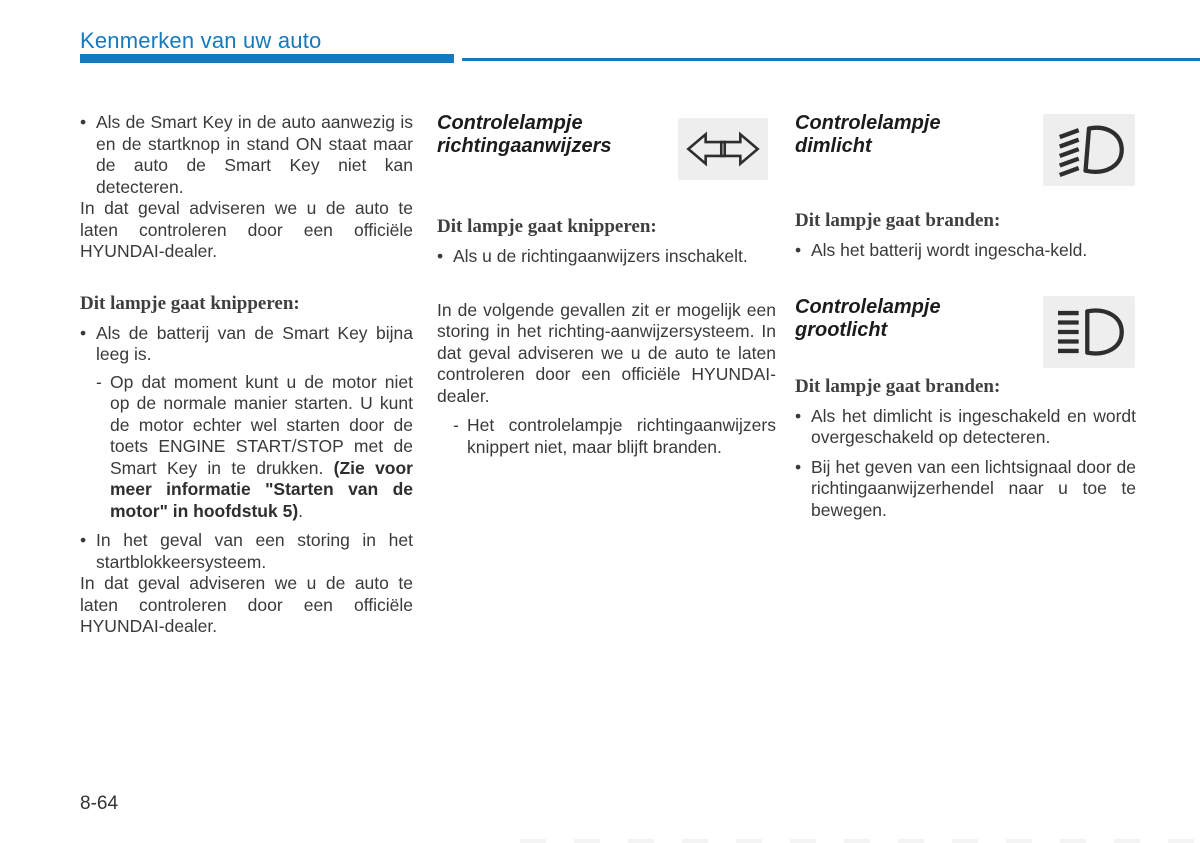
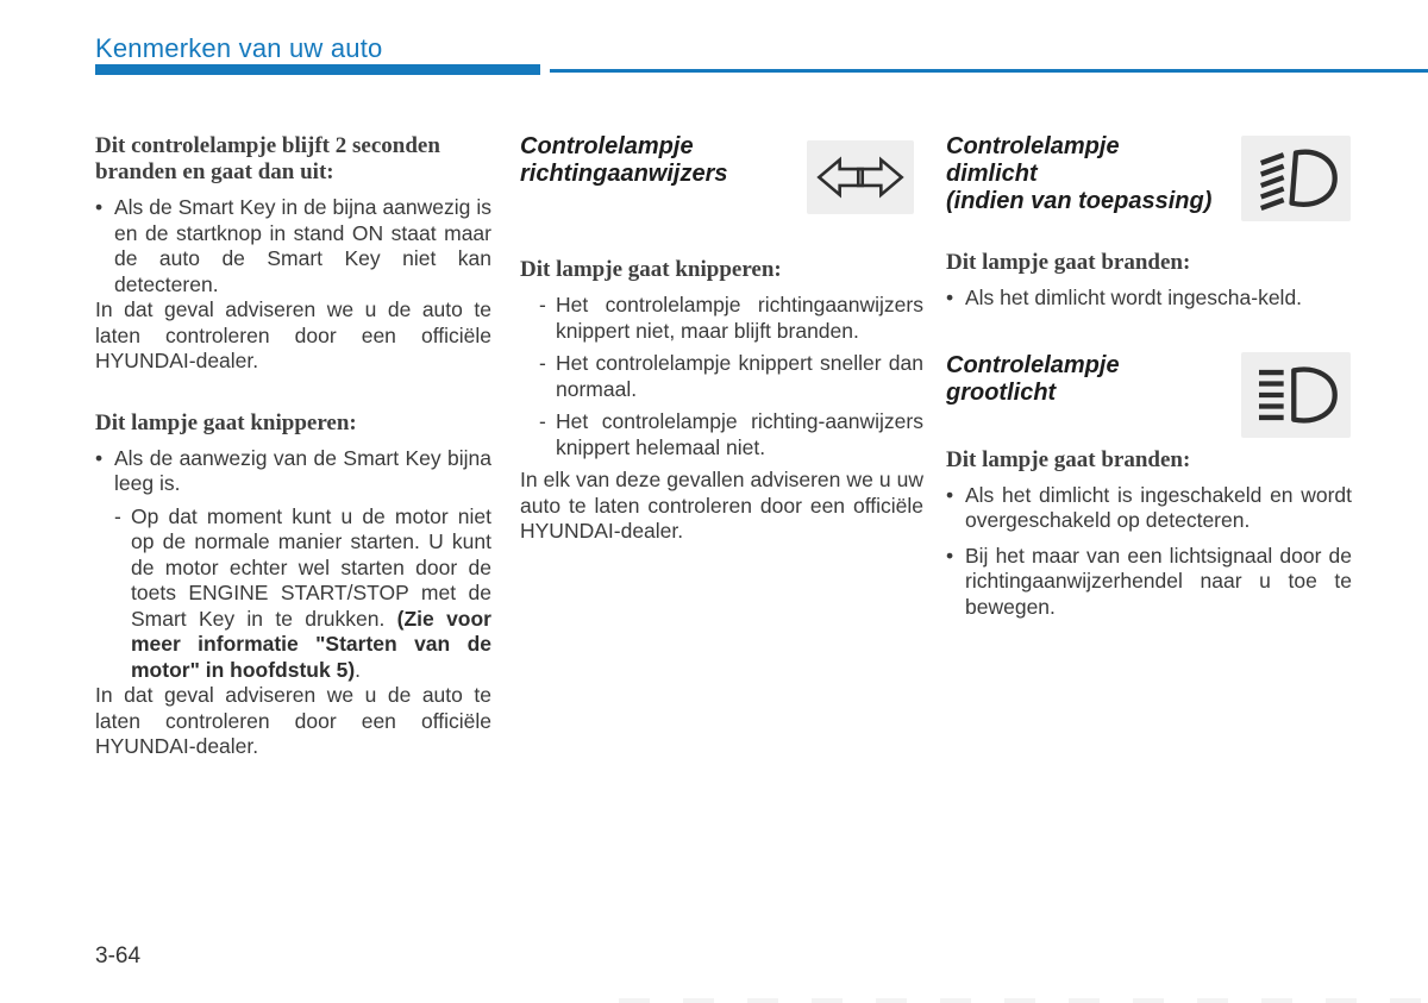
  Kenmerken van uw auto
+ Dit controlelampje blijft 2 seconden branden en gaat dan uit:
- Als de Smart Key in de auto aanwezig is en de startknop in stand ON staat maar de auto de Smart Key niet kan detecteren.
+ Als de Smart Key in de bijna aanwezig is en de startknop in stand ON staat maar de auto de Smart Key niet kan detecteren.
  In dat geval adviseren we u de auto te laten controleren door een officiële HYUNDAI-dealer.
  Dit lampje gaat knipperen:
- Als de batterij van de Smart Key bijna leeg is.
+ Als de aanwezig van de Smart Key bijna leeg is.
  Op dat moment kunt u de motor niet op de normale manier starten. U kunt de motor echter wel starten door de toets ENGINE START/STOP met de Smart Key in te drukken. (Zie voor meer informatie "Starten van de motor" in hoofdstuk 5).
- In het geval van een storing in het startblokkeersysteem.
  In dat geval adviseren we u de auto te laten controleren door een officiële HYUNDAI-dealer.
  Controlelampje
  richtingaanwijzers
  Dit lampje gaat knipperen:
- Als u de richtingaanwijzers inschakelt.
- In de volgende gevallen zit er mogelijk een storing in het richting-aanwijzersysteem. In dat geval adviseren we u de auto te laten controleren door een officiële HYUNDAI-dealer.
  Het controlelampje richtingaanwijzers knippert niet, maar blijft branden.
+ Het controlelampje knippert sneller dan normaal.
+ Het controlelampje richting-aanwijzers knippert helemaal niet.
+ In elk van deze gevallen adviseren we u uw auto te laten controleren door een officiële HYUNDAI-dealer.
  Controlelampje
  dimlicht
+ (indien van toepassing)
  Dit lampje gaat branden:
- Als het batterij wordt ingescha-keld.
+ Als het dimlicht wordt ingescha-keld.
  Controlelampje
  grootlicht
  Dit lampje gaat branden:
  Als het dimlicht is ingeschakeld en wordt overgeschakeld op detecteren.
- Bij het geven van een lichtsignaal door de richtingaanwijzerhendel naar u toe te bewegen.
+ Bij het maar van een lichtsignaal door de richtingaanwijzerhendel naar u toe te bewegen.
- 8-64
+ 3-64
